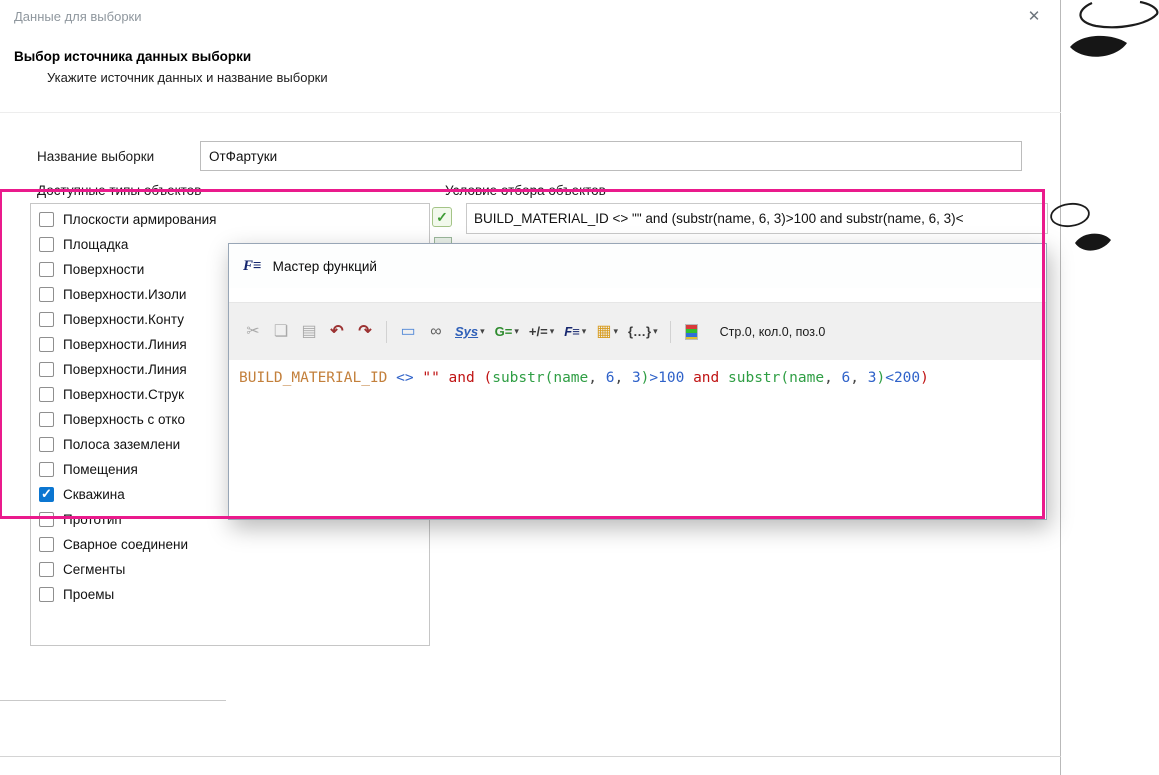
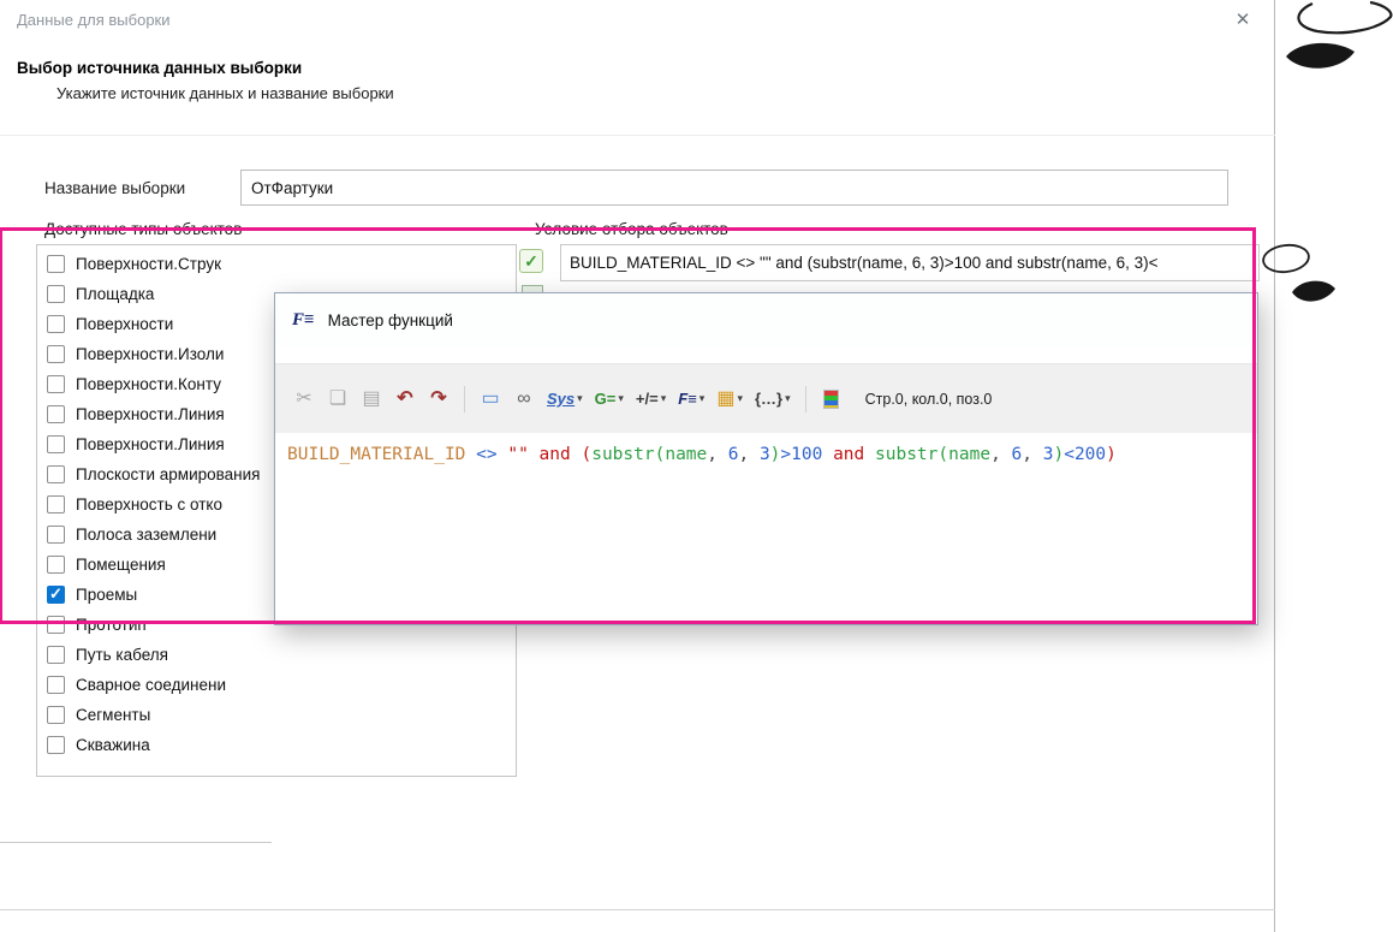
  Данные для выборки
  ✕
  Выбор источника данных выборки
  Укажите источник данных и название выборки
  Название выборки
  ОтФартуки
  Доступные типы объектов
  Условие отбора объектов
- Плоскости армирования
+ Поверхности.Струк
  Площадка
  Поверхности
  Поверхности.Изоли
  Поверхности.Конту
  Поверхности.Линия
  Поверхности.Линия
- Поверхности.Струк
+ Плоскости армирования
  Поверхность с отко
  Полоса заземлени
  Помещения
- Скважина
+ Проемы
  Прототип
+ Путь кабеля
  Сварное соединени
  Сегменты
- Проемы
+ Скважина
  ✓
  BUILD_MATERIAL_ID <> "" and (substr(name, 6, 3)>100 and substr(name, 6, 3)<
  F≡
  Мастер функций
  ✂
  ❏
  ▤
  ↶
  ↷
  ▭
  ∞
  Sys
  ▾
  G=
  ▾
  +/=
  ▾
  F≡
  ▾
  ▦
  ▾
  {…}
  ▾
  Стр.0, кол.0, поз.0
  BUILD_MATERIAL_ID <> "" and (substr(name, 6, 3)>100 and substr(name, 6, 3)<200)
